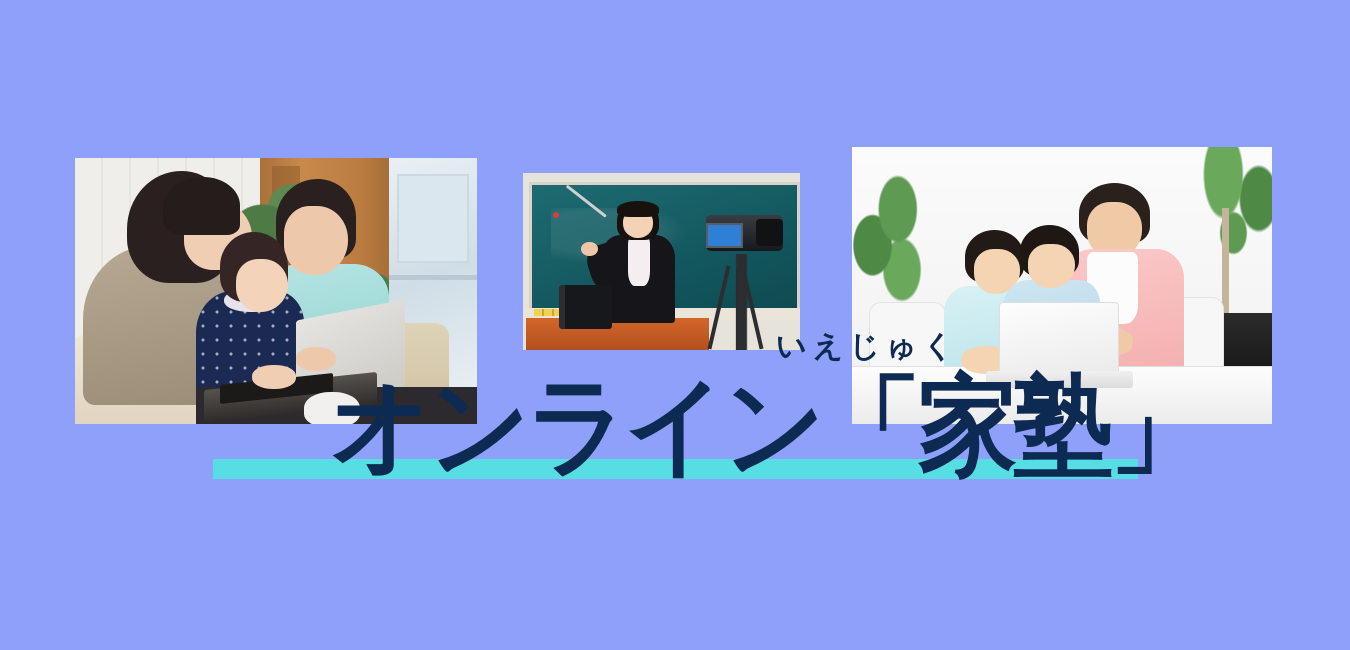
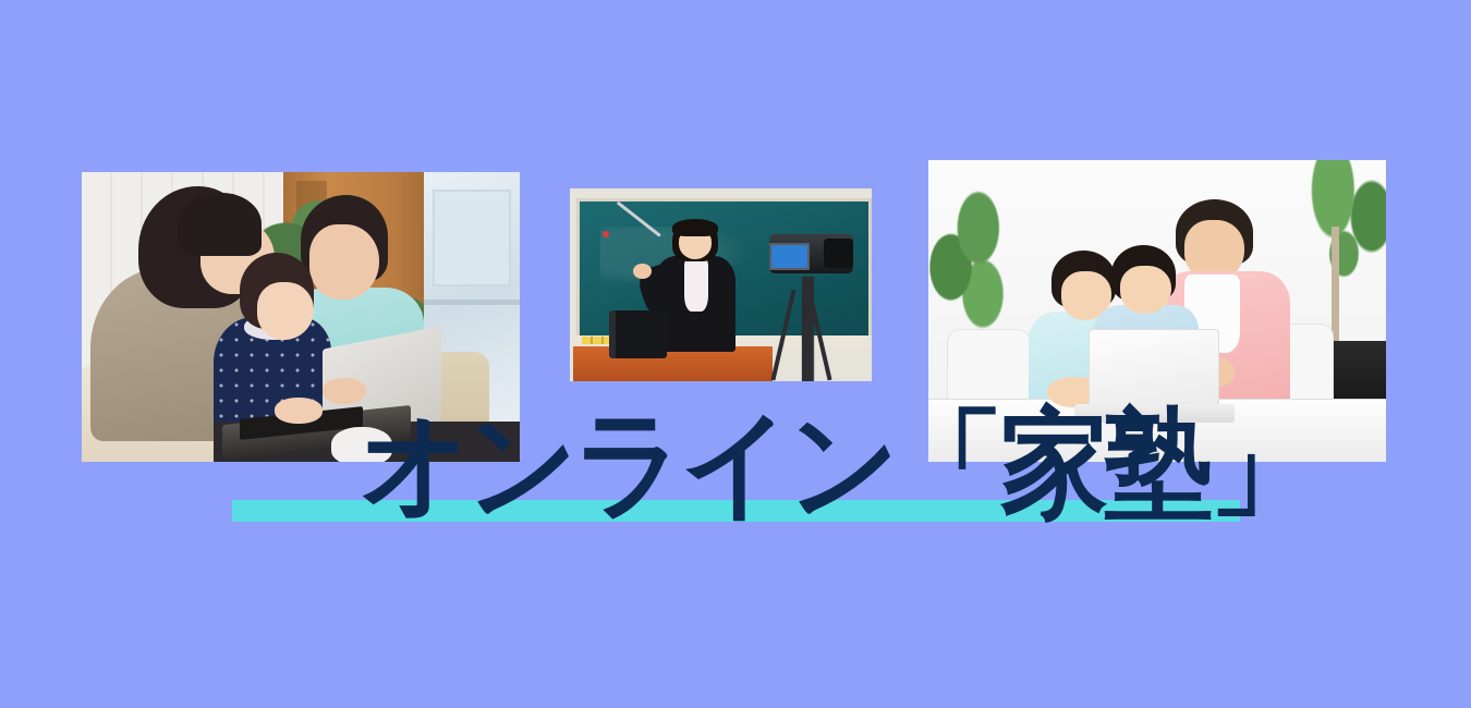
- いえじゅく
  オンライン「家塾」
